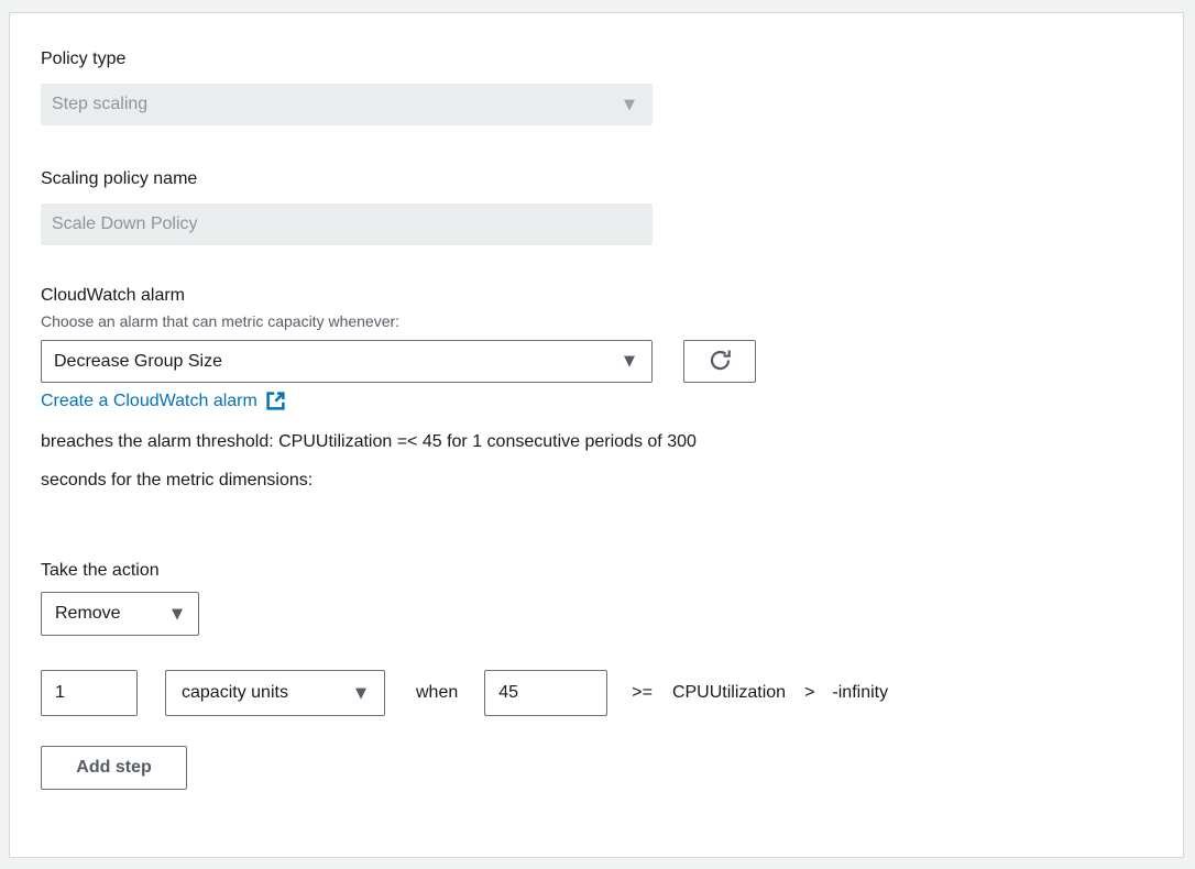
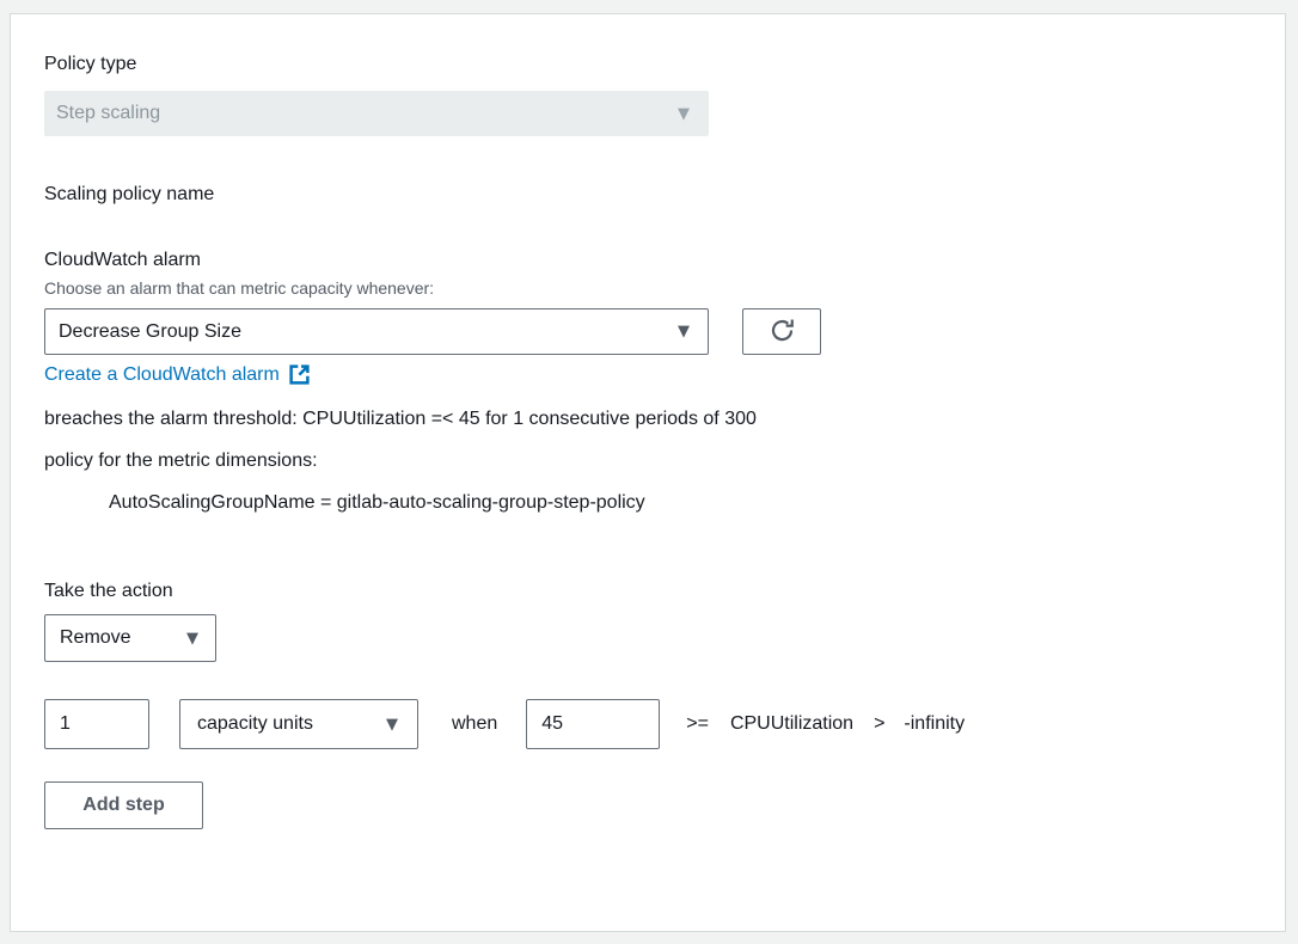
  Policy type
  Step scaling
  ▼
  Scaling policy name
- Scale Down Policy
  CloudWatch alarm
  Choose an alarm that can metric capacity whenever:
  Decrease Group Size
  ▼
  Create a CloudWatch alarm
  breaches the alarm threshold: CPUUtilization =< 45 for 1 consecutive periods of 300
- seconds for the metric dimensions:
+ policy for the metric dimensions:
+ AutoScalingGroupName = gitlab-auto-scaling-group-step-policy
  Take the action
  Remove
  ▼
  1
  capacity units
  ▼
  when
  45
  >=
  CPUUtilization
  >
  -infinity
  Add step
